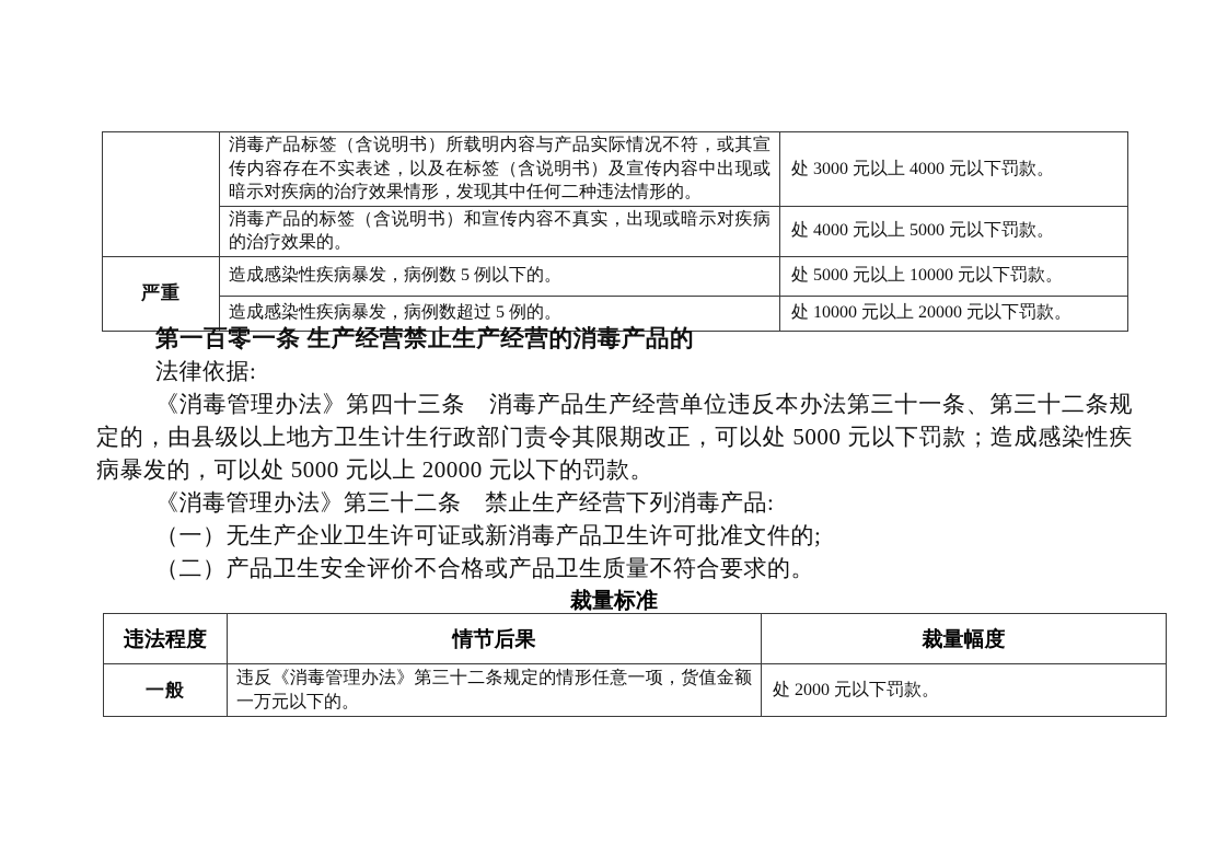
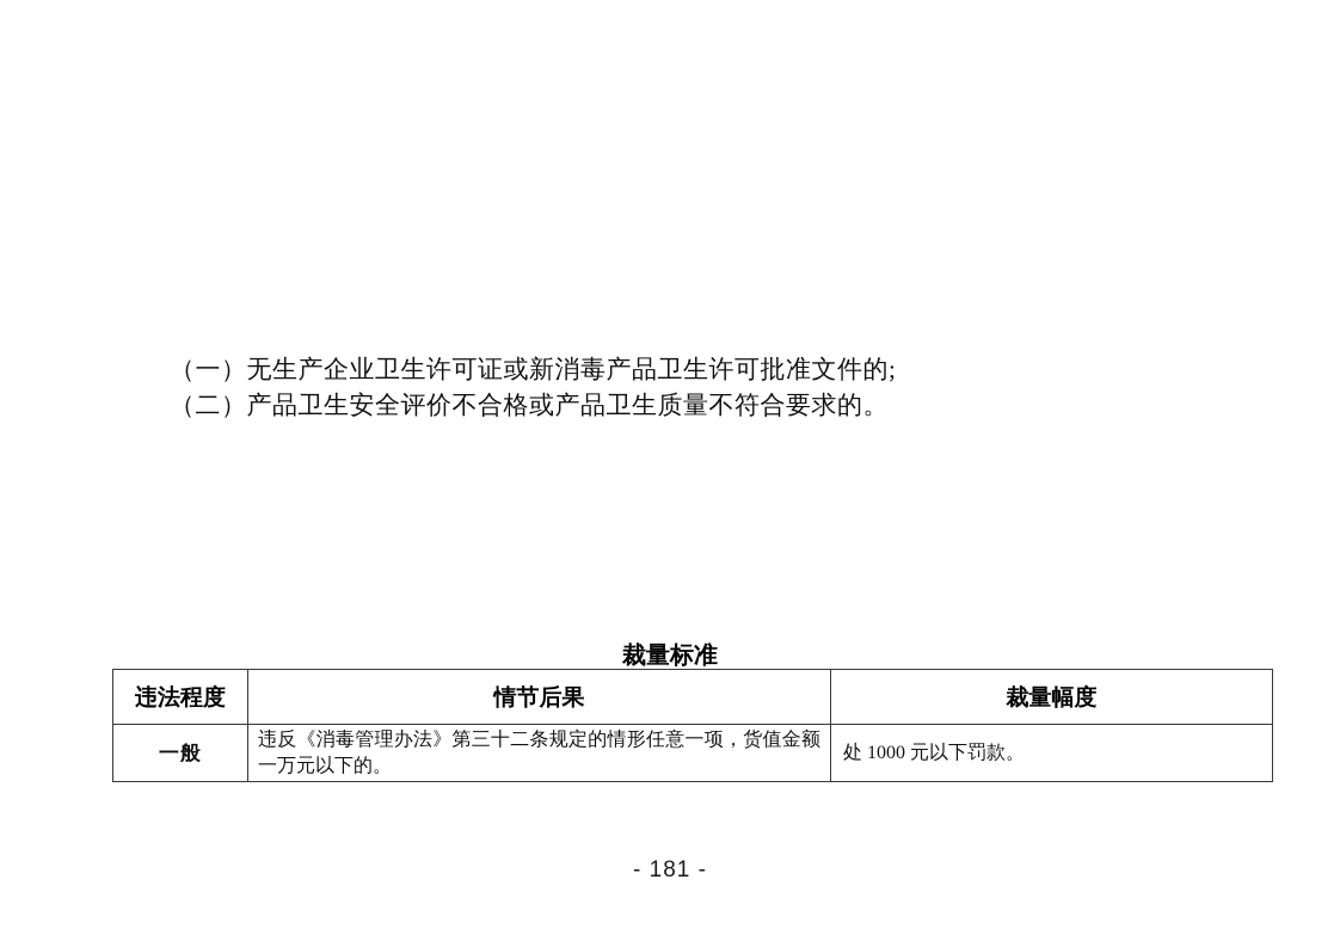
- 	消毒产品标签（含说明书）所载明内容与产品实际情况不符，或其宣传内容存在不实表述，以及在标签（含说明书）及宣传内容中出现或暗示对疾病的治疗效果情形，发现其中任何二种违法情形的。	处 3000 元以上 4000 元以下罚款。
- 消毒产品的标签（含说明书）和宣传内容不真实，出现或暗示对疾病的治疗效果的。	处 4000 元以上 5000 元以下罚款。
- 严重	造成感染性疾病暴发，病例数 5 例以下的。	处 5000 元以上 10000 元以下罚款。
- 造成感染性疾病暴发，病例数超过 5 例的。	处 10000 元以上 20000 元以下罚款。
- 第一百零一条 生产经营禁止生产经营的消毒产品的
- 法律依据:
- 《消毒管理办法》第四十三条 消毒产品生产经营单位违反本办法第三十一条、第三十二条规定的，由县级以上地方卫生计生行政部门责令其限期改正，可以处 5000 元以下罚款；造成感染性疾病暴发的，可以处 5000 元以上 20000 元以下的罚款。
- 《消毒管理办法》第三十二条 禁止生产经营下列消毒产品:
  （一）无生产企业卫生许可证或新消毒产品卫生许可批准文件的;
  （二）产品卫生安全评价不合格或产品卫生质量不符合要求的。
  裁量标准
  违法程度	情节后果	裁量幅度
- 一般	违反《消毒管理办法》第三十二条规定的情形任意一项，货值金额一万元以下的。	处 2000 元以下罚款。
+ 一般	违反《消毒管理办法》第三十二条规定的情形任意一项，货值金额一万元以下的。	处 1000 元以下罚款。
+ - 181 -
